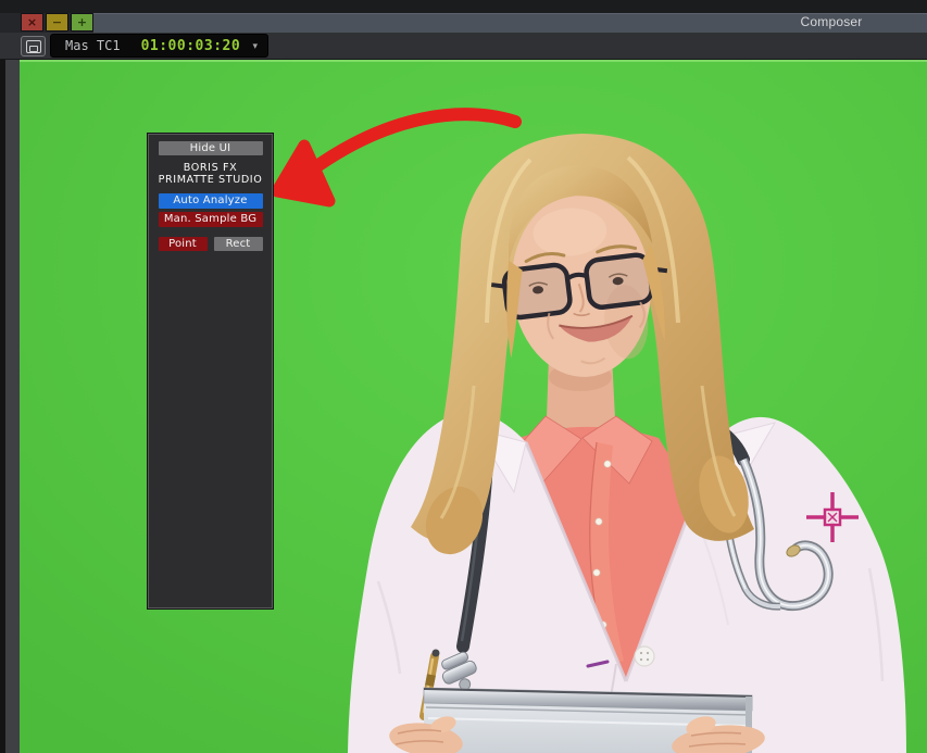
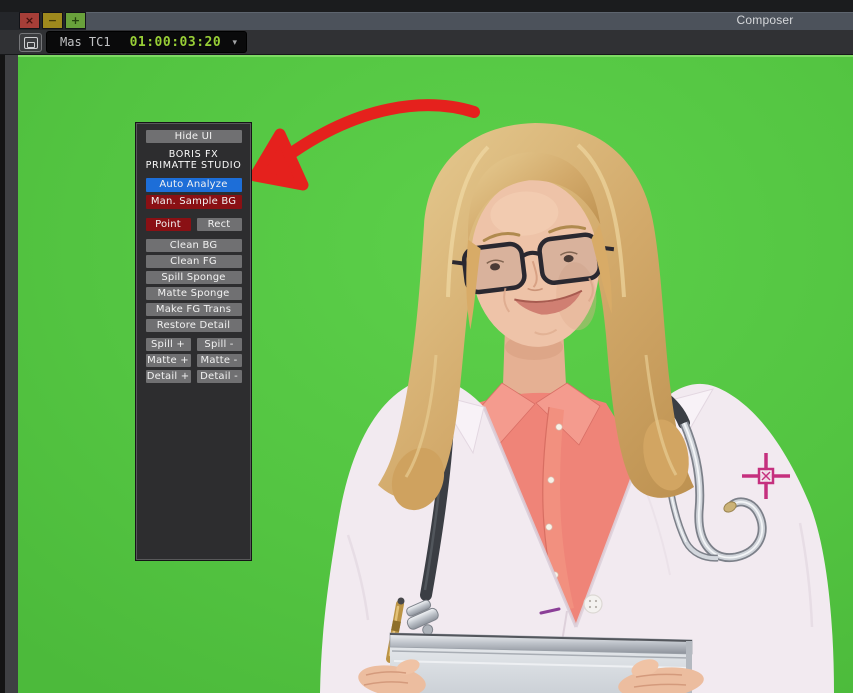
  ×
  −
  +
  Composer
  Mas TC1
  01:00:03:20
  ▾
  Hide UI
  BORIS FX
  PRIMATTE STUDIO
  Auto Analyze
  Man. Sample BG
  Point
  Rect
+ Clean BG
+ Clean FG
+ Spill Sponge
+ Matte Sponge
+ Make FG Trans
+ Restore Detail
+ Spill +
+ Spill -
+ Matte +
+ Matte -
+ Detail +
+ Detail -
